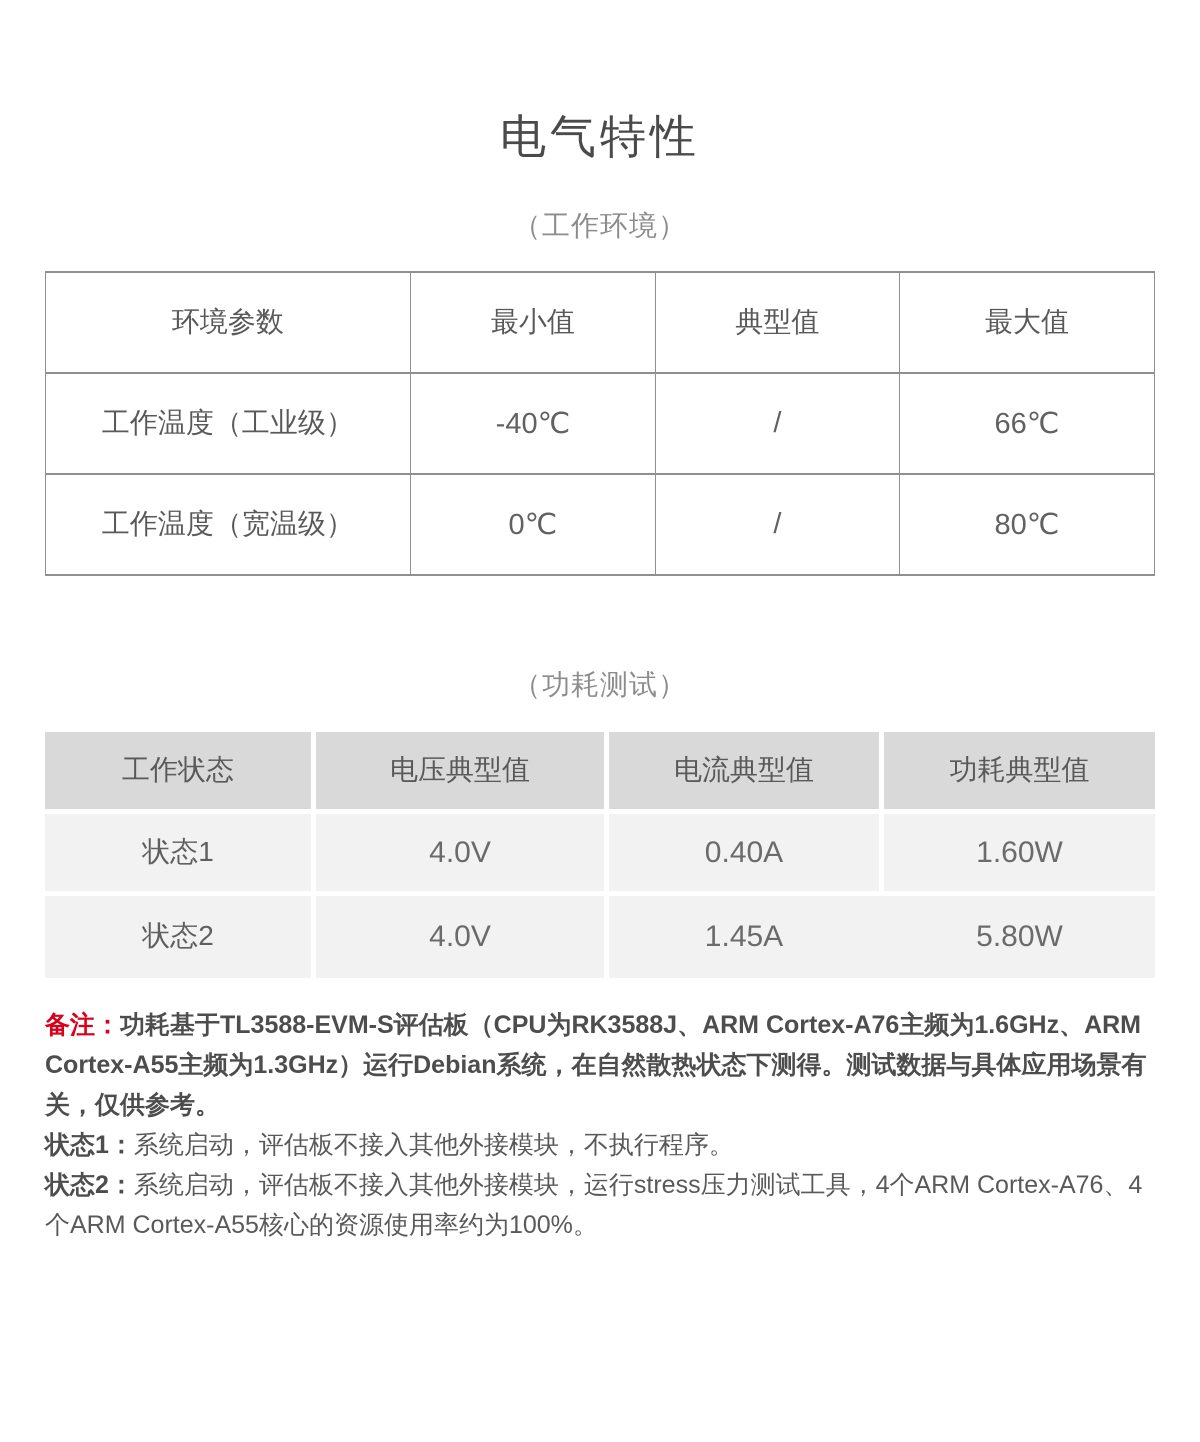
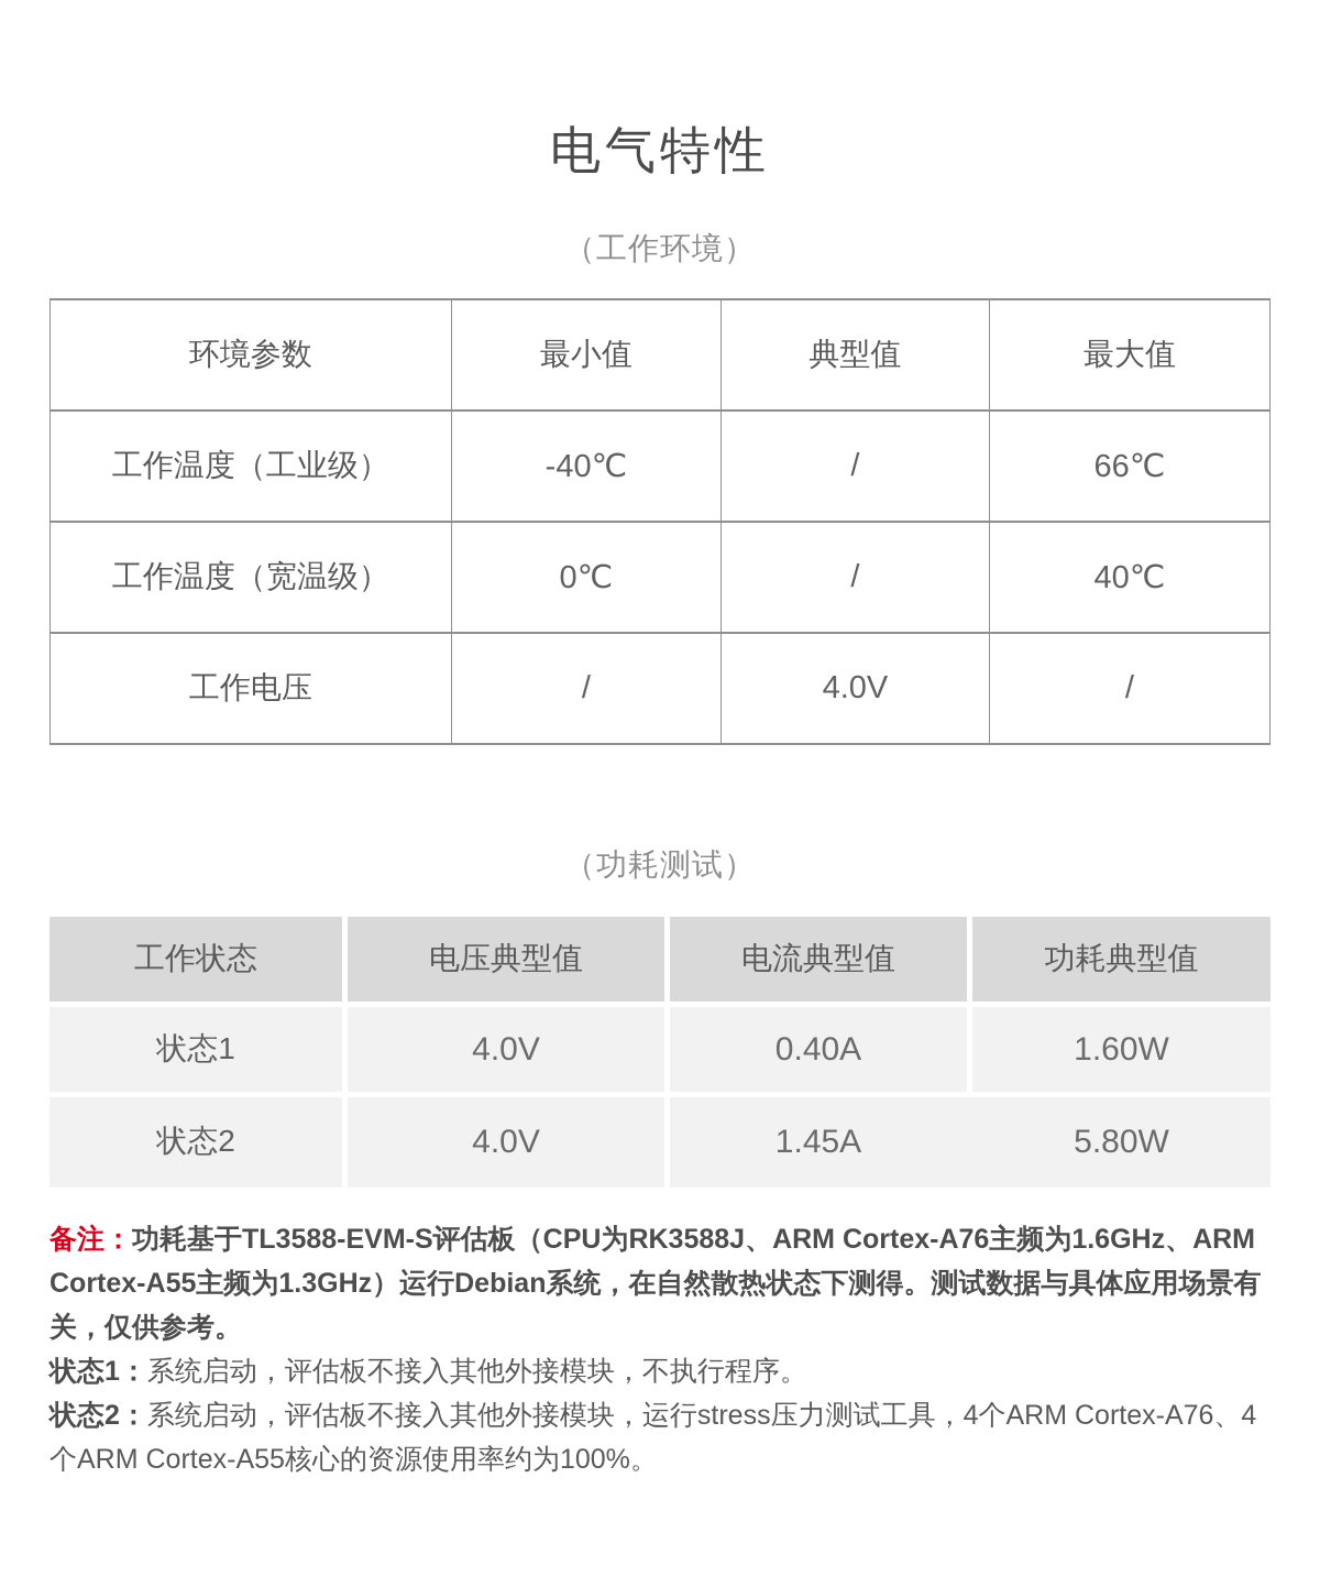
  电气特性
  （工作环境）
  环境参数	最小值	典型值	最大值
  工作温度（工业级）	-40℃	/	66℃
- 工作温度（宽温级）	0℃	/	80℃
+ 工作温度（宽温级）	0℃	/	40℃
+ 工作电压	/	4.0V	/
  （功耗测试）
  工作状态	电压典型值	电流典型值	功耗典型值
  状态1	4.0V	0.40A	1.60W
  状态2	4.0V	1.45A	5.80W
  备注：功耗基于TL3588-EVM-S评估板（CPU为RK3588J、ARM Cortex-A76主频为1.6GHz、ARM Cortex-A55主频为1.3GHz）运行Debian系统，在自然散热状态下测得。测试数据与具体应用场景有关，仅供参考。
  状态1：系统启动，评估板不接入其他外接模块，不执行程序。
  状态2：系统启动，评估板不接入其他外接模块，运行stress压力测试工具，4个ARM Cortex-A76、4个ARM Cortex-A55核心的资源使用率约为100%。
